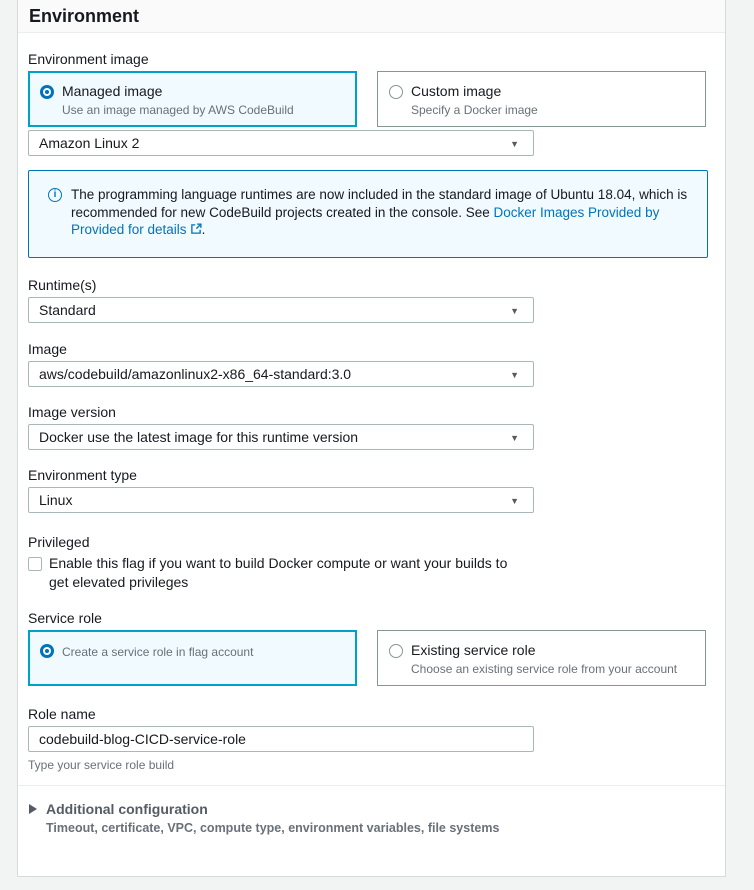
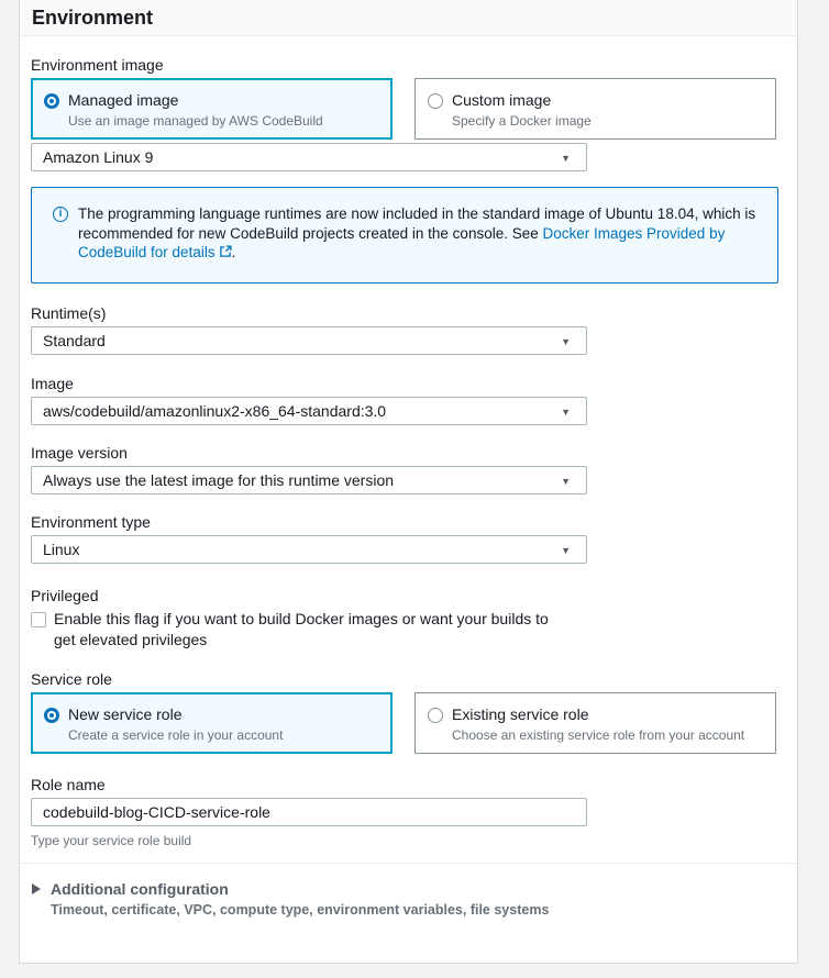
  Environment
  Environment image
  Managed image
  Use an image managed by AWS CodeBuild
  Custom image
  Specify a Docker image
- Amazon Linux 2
+ Amazon Linux 9
  ▼
  i
- The programming language runtimes are now included in the standard image of Ubuntu 18.04, which is recommended for new CodeBuild projects created in the console. See Docker Images Provided by Provided for details .
+ The programming language runtimes are now included in the standard image of Ubuntu 18.04, which is recommended for new CodeBuild projects created in the console. See Docker Images Provided by CodeBuild for details .
  Runtime(s)
  Standard
  ▼
  Image
  aws/codebuild/amazonlinux2-x86_64-standard:3.0
  ▼
  Image version
- Docker use the latest image for this runtime version
+ Always use the latest image for this runtime version
  ▼
  Environment type
  Linux
  ▼
  Privileged
- Enable this flag if you want to build Docker compute or want your builds to get elevated privileges
+ Enable this flag if you want to build Docker images or want your builds to get elevated privileges
  Service role
+ New service role
- Create a service role in flag account
+ Create a service role in your account
  Existing service role
  Choose an existing service role from your account
  Role name
  codebuild-blog-CICD-service-role
  Type your service role build
  Additional configuration
  Timeout, certificate, VPC, compute type, environment variables, file systems
